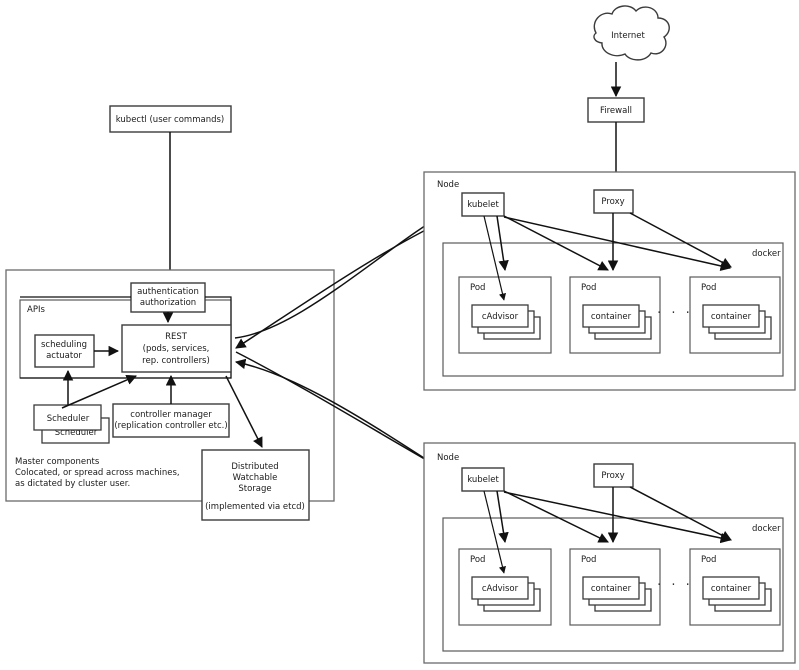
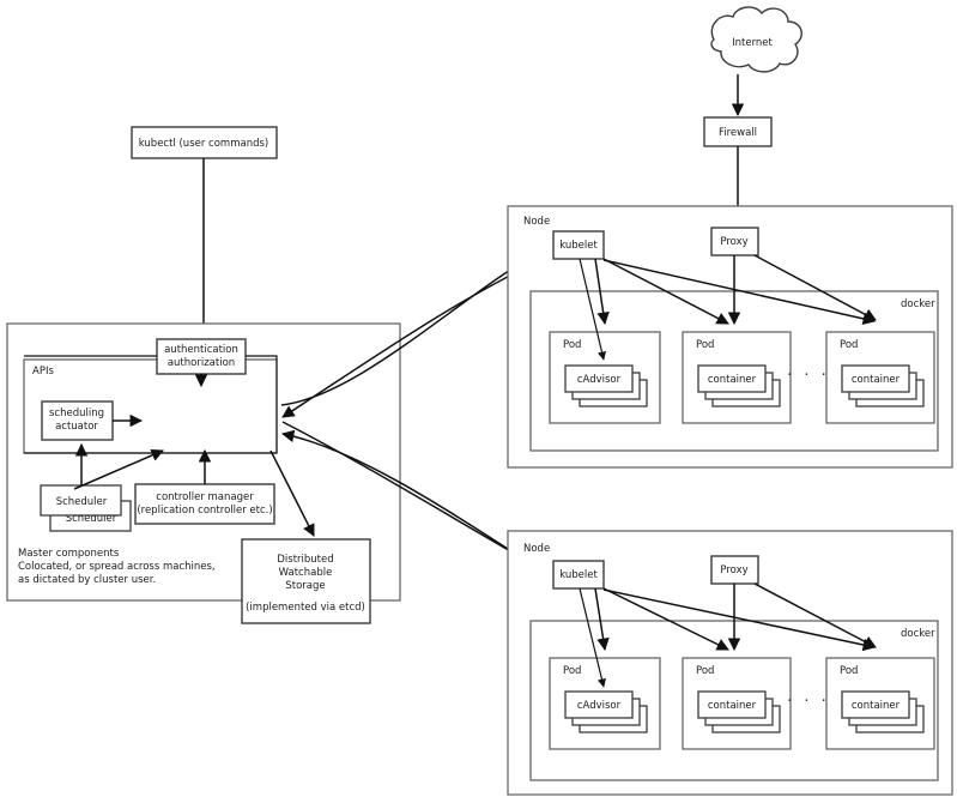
  Internet
  Firewall
  kubectl (user commands)
  APIs
  authentication
  authorization
- REST
- (pods, services,
- rep. controllers)
  scheduling
  actuator
  Scheduler
  Scheduler
  controller manager
  (replication controller etc.)
  Distributed
  Watchable
  Storage
  (implemented via etcd)
  Master components
  Colocated, or spread across machines,
  as dictated by cluster user.
  Node
  kubelet
  Proxy
  docker
  Pod
  cAdvisor
  Pod
  container
  · · ·
  Pod
  container
  Node
  kubelet
  Proxy
  docker
  Pod
  cAdvisor
  Pod
  container
  · · ·
  Pod
  container
